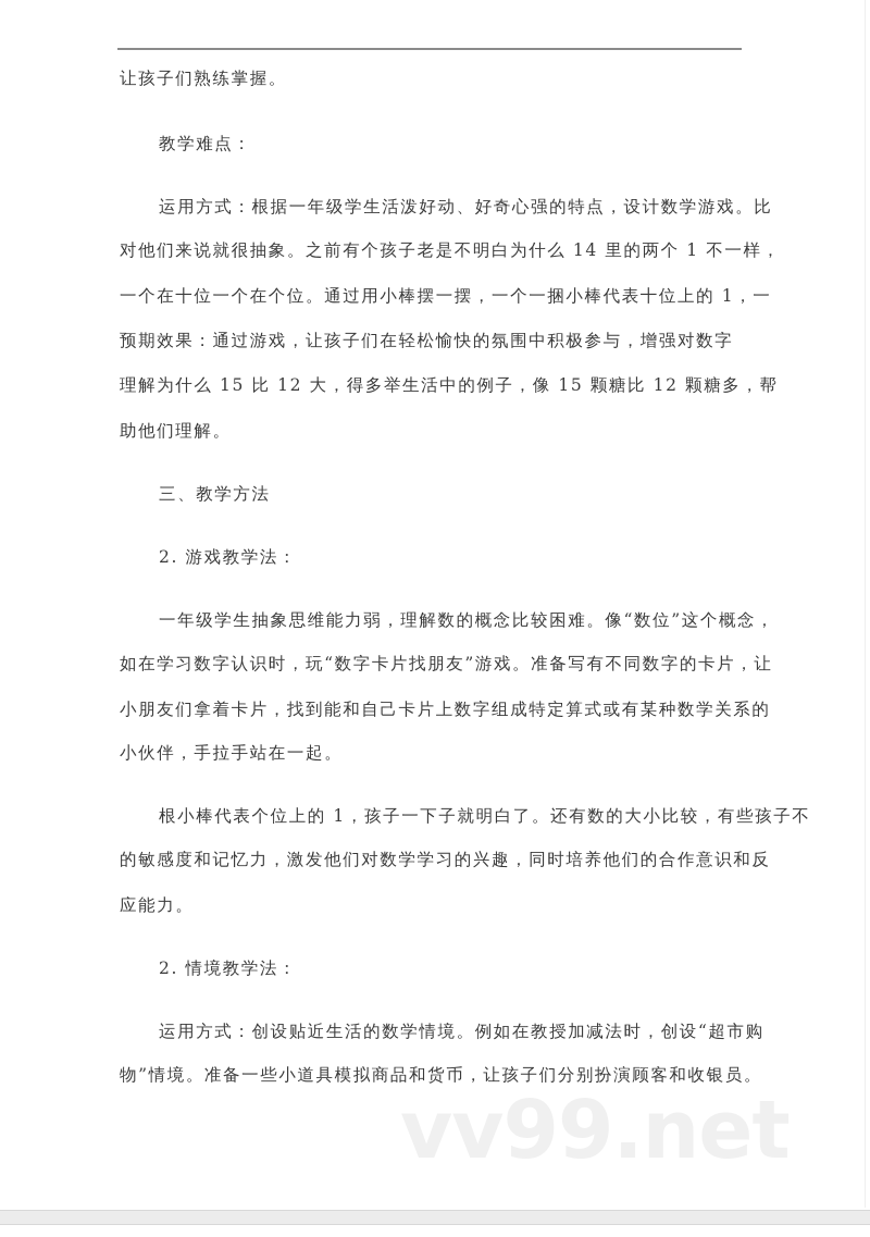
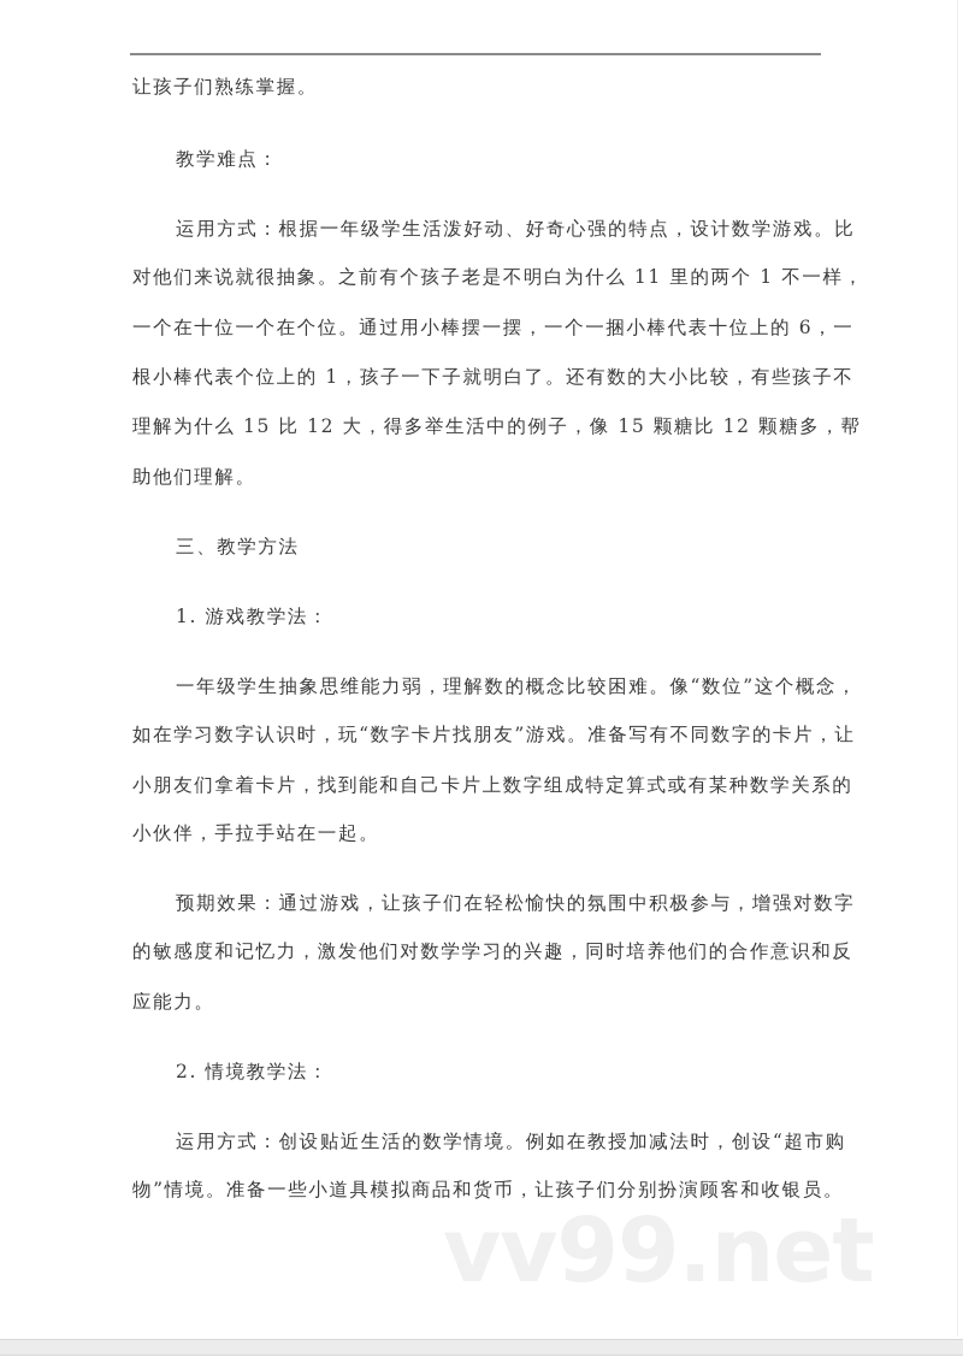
  让孩子们熟练掌握。
  教学难点：
  运用方式：根据一年级学生活泼好动、好奇心强的特点，设计数学游戏。比
- 对他们来说就很抽象。之前有个孩子老是不明白为什么 14 里的两个 1 不一样，
+ 对他们来说就很抽象。之前有个孩子老是不明白为什么 11 里的两个 1 不一样，
- 一个在十位一个在个位。通过用小棒摆一摆，一个一捆小棒代表十位上的 1，一
+ 一个在十位一个在个位。通过用小棒摆一摆，一个一捆小棒代表十位上的 6，一
- 预期效果：通过游戏，让孩子们在轻松愉快的氛围中积极参与，增强对数字
+ 根小棒代表个位上的 1，孩子一下子就明白了。还有数的大小比较，有些孩子不
  理解为什么 15 比 12 大，得多举生活中的例子，像 15 颗糖比 12 颗糖多，帮
  助他们理解。
  三、教学方法
- 2. 游戏教学法：
+ 1. 游戏教学法：
  一年级学生抽象思维能力弱，理解数的概念比较困难。像“数位”这个概念，
  如在学习数字认识时，玩“数字卡片找朋友”游戏。准备写有不同数字的卡片，让
  小朋友们拿着卡片，找到能和自己卡片上数字组成特定算式或有某种数学关系的
  小伙伴，手拉手站在一起。
- 根小棒代表个位上的 1，孩子一下子就明白了。还有数的大小比较，有些孩子不
+ 预期效果：通过游戏，让孩子们在轻松愉快的氛围中积极参与，增强对数字
  的敏感度和记忆力，激发他们对数学学习的兴趣，同时培养他们的合作意识和反
  应能力。
  2. 情境教学法：
  运用方式：创设贴近生活的数学情境。例如在教授加减法时，创设“超市购
  物”情境。准备一些小道具模拟商品和货币，让孩子们分别扮演顾客和收银员。
